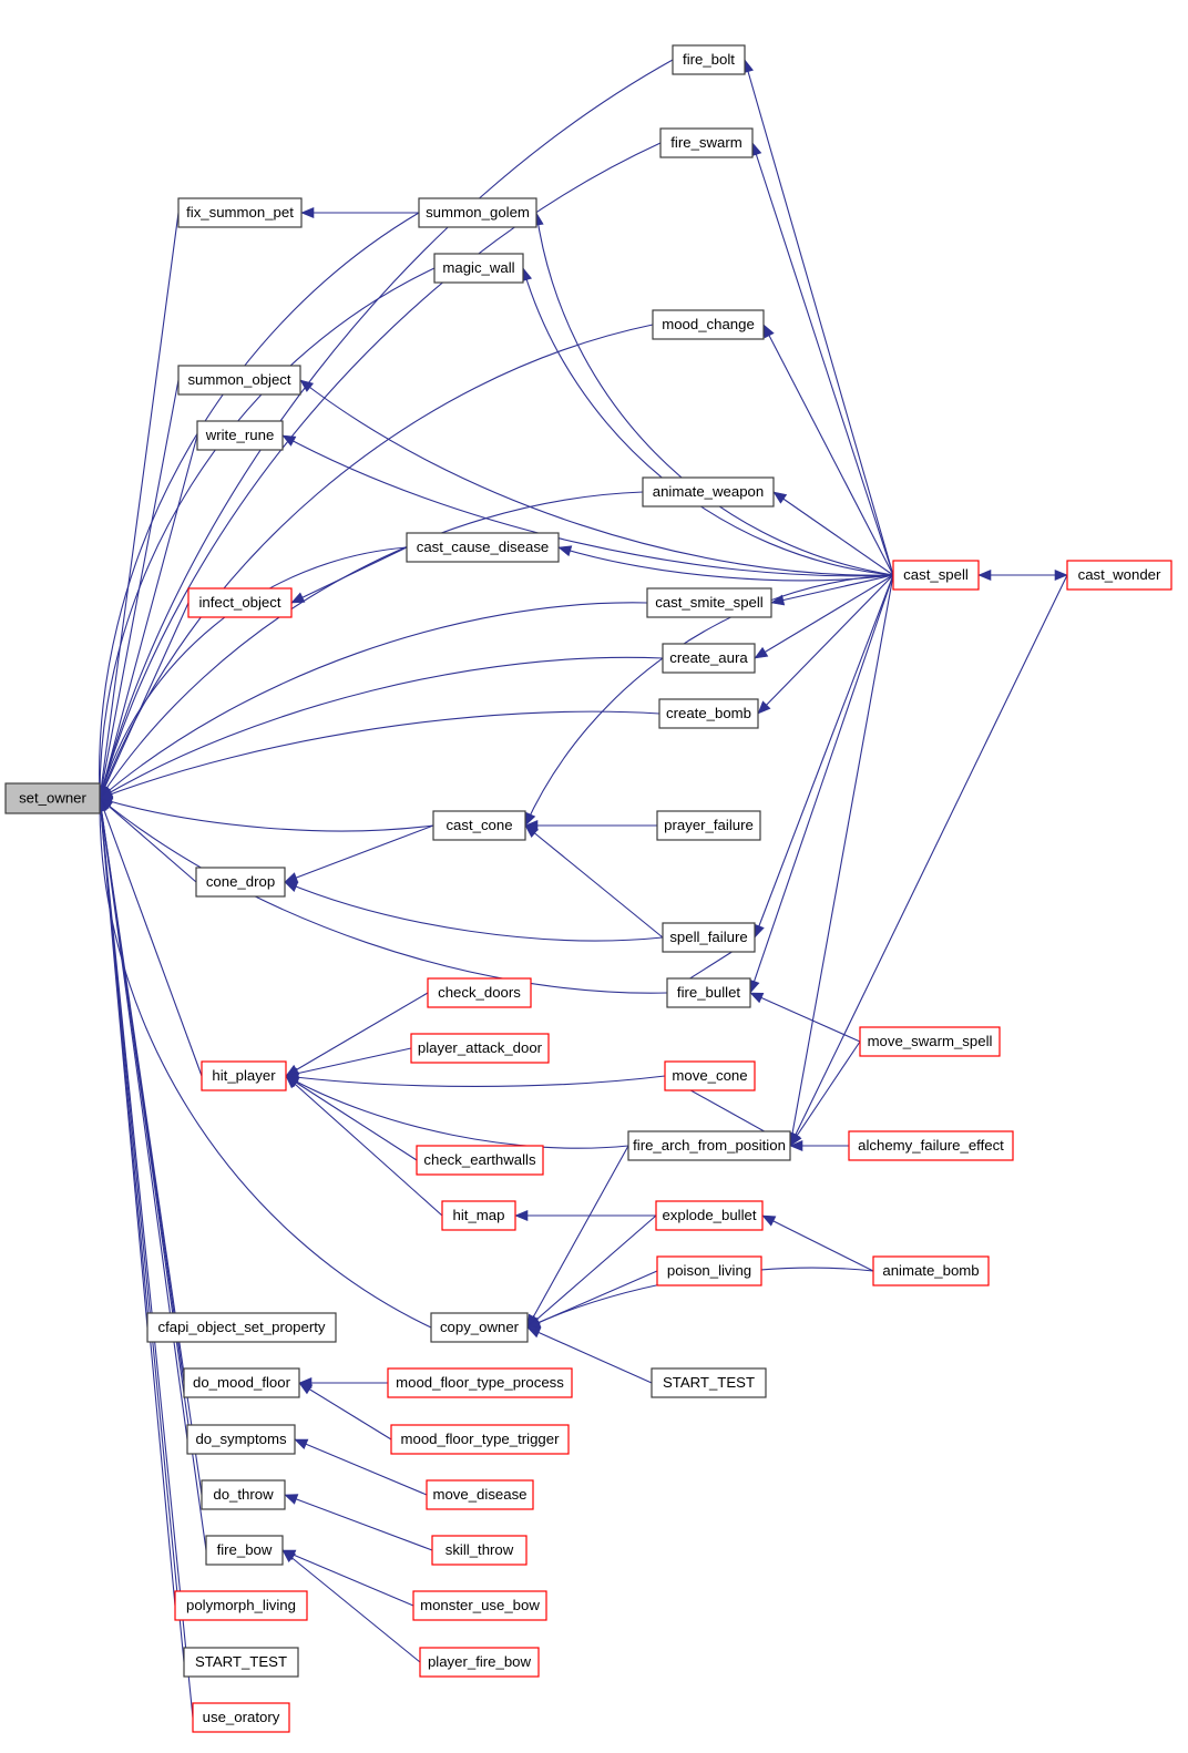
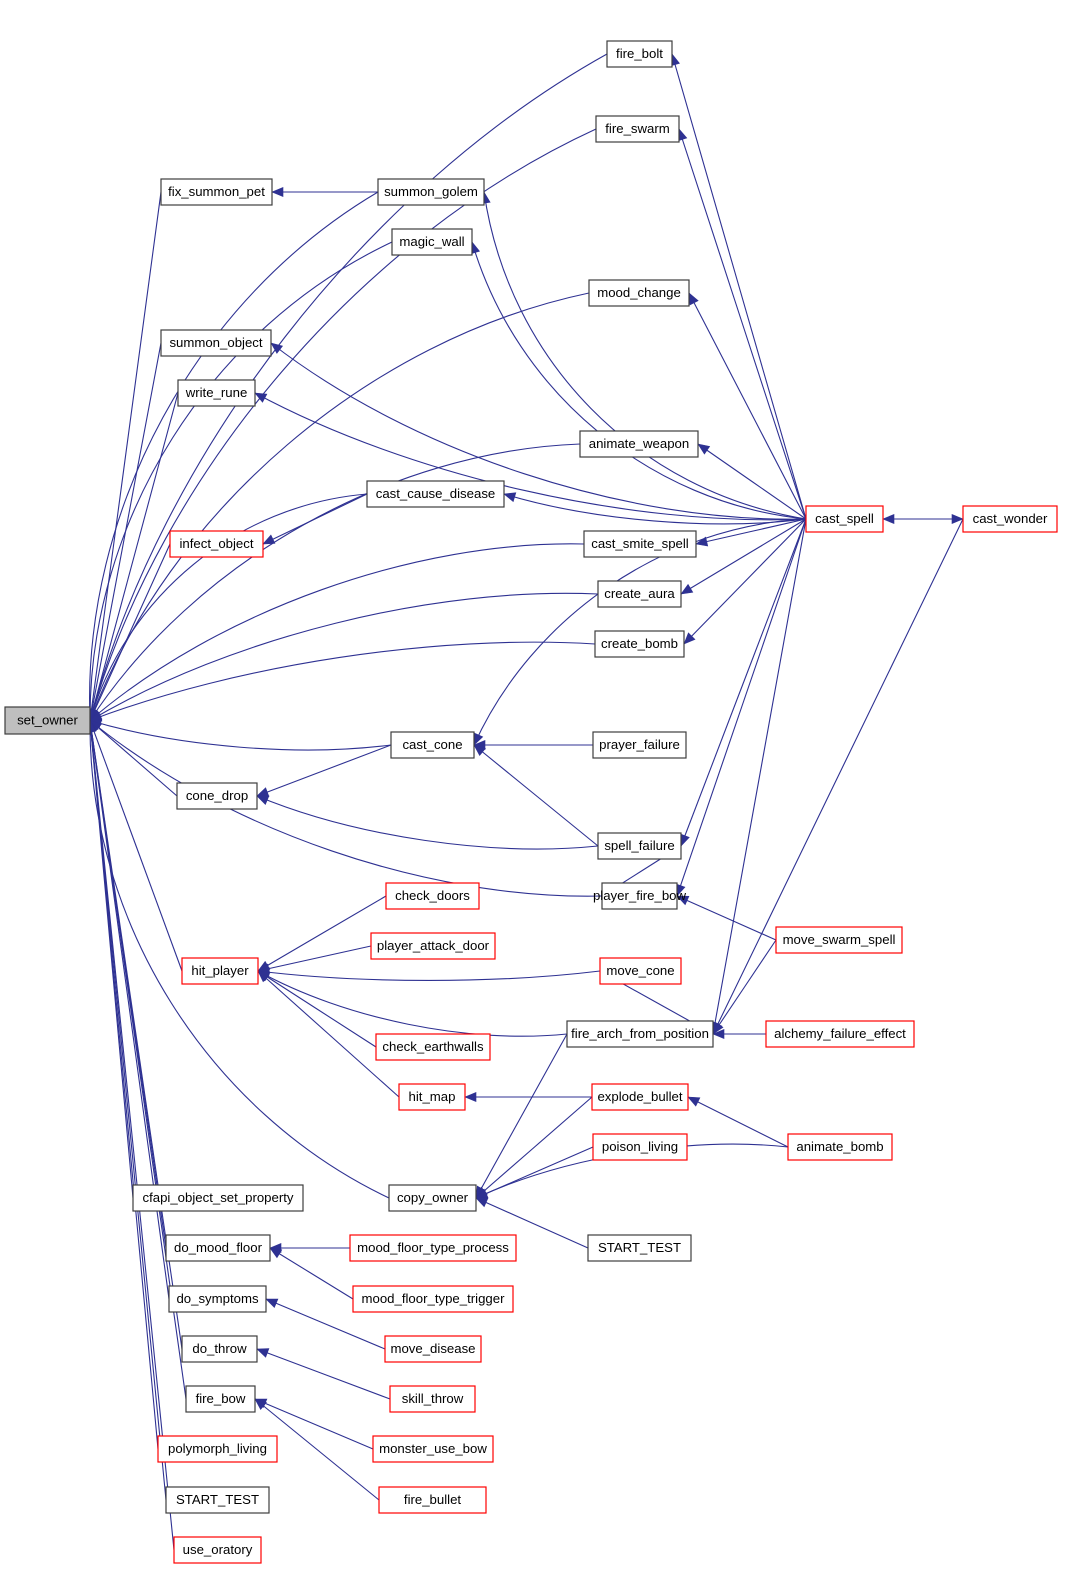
  set_owner
  fire_bolt
  fire_swarm
  fix_summon_pet
  summon_golem
  magic_wall
  mood_change
  summon_object
  write_rune
  animate_weapon
  cast_cause_disease
  cast_spell
  cast_wonder
  infect_object
  cast_smite_spell
  create_aura
  create_bomb
  cast_cone
  prayer_failure
  cone_drop
  spell_failure
  check_doors
- fire_bullet
+ player_fire_bow
  player_attack_door
  move_swarm_spell
  hit_player
  move_cone
  check_earthwalls
  fire_arch_from_position
  alchemy_failure_effect
  hit_map
  explode_bullet
  poison_living
  animate_bomb
  cfapi_object_set_property
  copy_owner
  do_mood_floor
  mood_floor_type_process
  START_TEST
  do_symptoms
  mood_floor_type_trigger
  do_throw
  move_disease
  fire_bow
  skill_throw
  polymorph_living
  monster_use_bow
  START_TEST
- player_fire_bow
+ fire_bullet
  use_oratory
